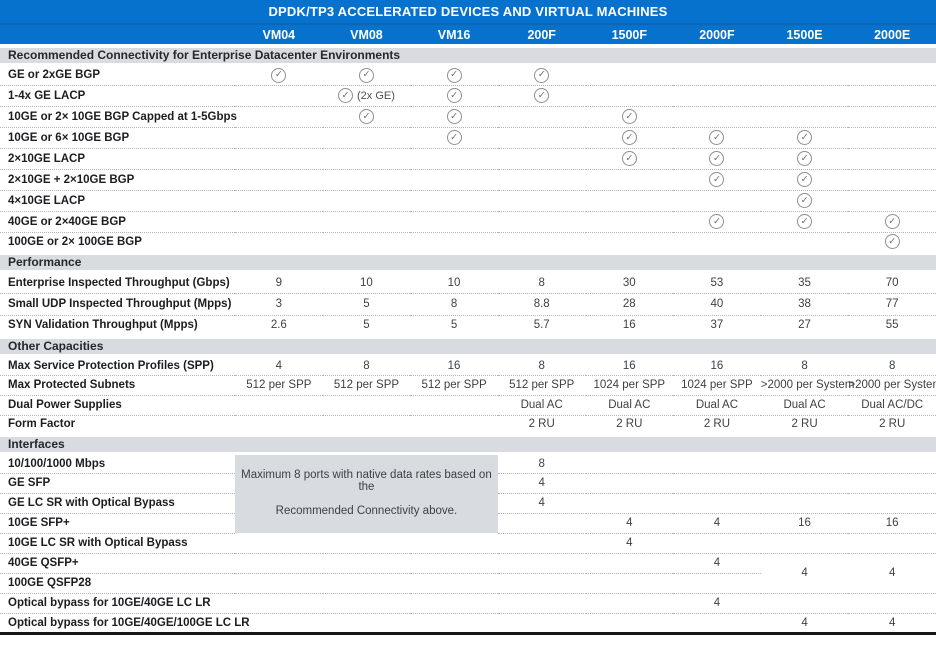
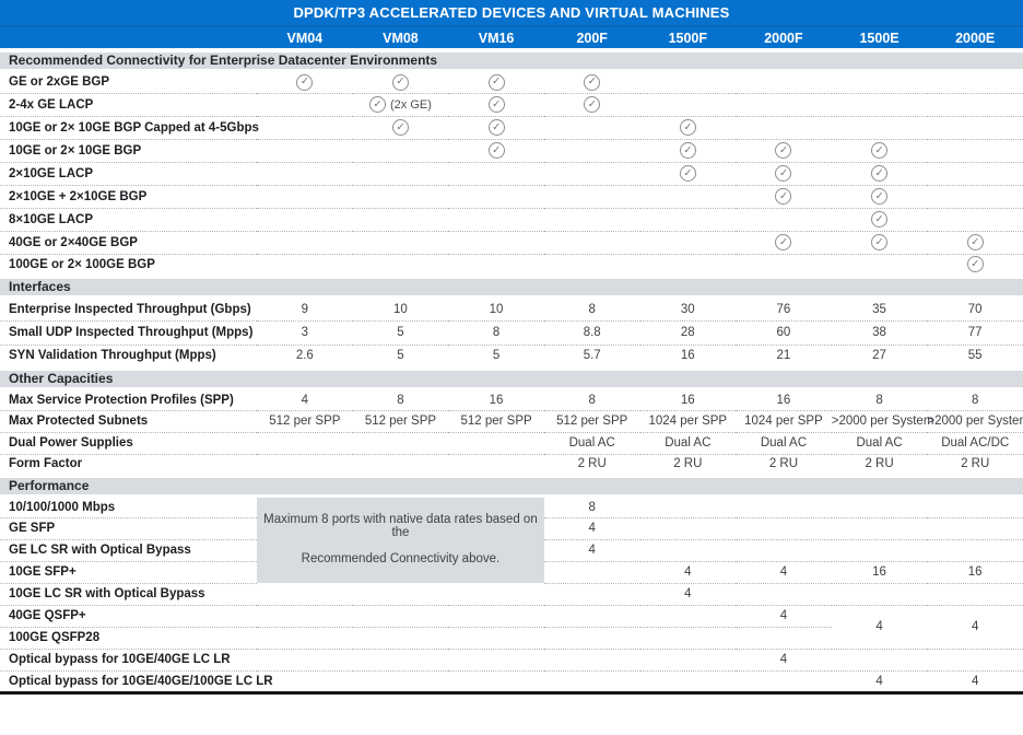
  DPDK/TP3 ACCELERATED DEVICES AND VIRTUAL MACHINES
  	VM04	VM08	VM16	200F	1500F	2000F	1500E	2000E
  Recommended Connectivity for Enterprise Datacenter Environments
  GE or 2xGE BGP	✓	✓	✓	✓
- 1-4x GE LACP		✓ (2x GE)	✓	✓
+ 2-4x GE LACP		✓ (2x GE)	✓	✓
- 10GE or 2× 10GE BGP Capped at 1-5Gbps		✓	✓		✓
+ 10GE or 2× 10GE BGP Capped at 4-5Gbps		✓	✓		✓
- 10GE or 6× 10GE BGP			✓		✓	✓	✓
+ 10GE or 2× 10GE BGP			✓		✓	✓	✓
  2×10GE LACP					✓	✓	✓
  2×10GE + 2×10GE BGP						✓	✓
- 4×10GE LACP							✓
+ 8×10GE LACP							✓
  40GE or 2×40GE BGP						✓	✓	✓
  100GE or 2× 100GE BGP								✓
- Performance
+ Interfaces
- Enterprise Inspected Throughput (Gbps)	9	10	10	8	30	53	35	70
+ Enterprise Inspected Throughput (Gbps)	9	10	10	8	30	76	35	70
- Small UDP Inspected Throughput (Mpps)	3	5	8	8.8	28	40	38	77
+ Small UDP Inspected Throughput (Mpps)	3	5	8	8.8	28	60	38	77
- SYN Validation Throughput (Mpps)	2.6	5	5	5.7	16	37	27	55
+ SYN Validation Throughput (Mpps)	2.6	5	5	5.7	16	21	27	55
  Other Capacities
  Max Service Protection Profiles (SPP)	4	8	16	8	16	16	8	8
  Max Protected Subnets	512 per SPP	512 per SPP	512 per SPP	512 per SPP	1024 per SPP	1024 per SPP	>2000 per Syste	>2000 per Syste
  Dual Power Supplies				Dual AC	Dual AC	Dual AC	Dual AC	Dual AC/DC
  Form Factor				2 RU	2 RU	2 RU	2 RU	2 RU
- Interfaces
+ Performance
  10/100/1000 Mbps	Maximum 8 ports with native data rates based on theRecommended Connectivity above.	8
  GE SFP	4
  GE LC SR with Optical Bypass	4
  10GE SFP+		4	4	16	16
  10GE LC SR with Optical Bypass					4
  40GE QSFP+						4	4	4
  100GE QSFP28
  Optical bypass for 10GE/40GE LC LR						4
  Optical bypass for 10GE/40GE/100GE LC LR							4	4
